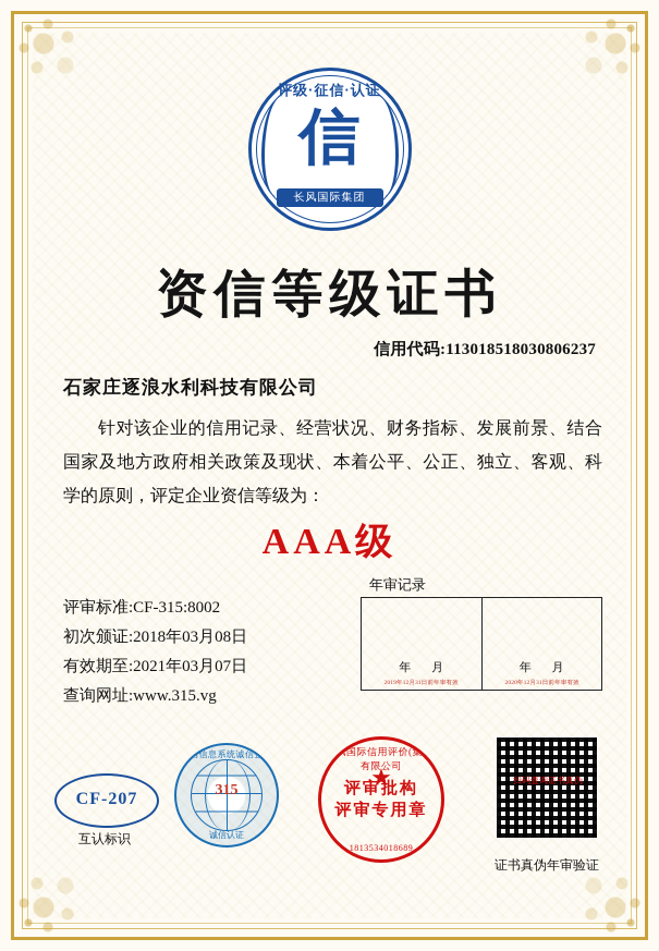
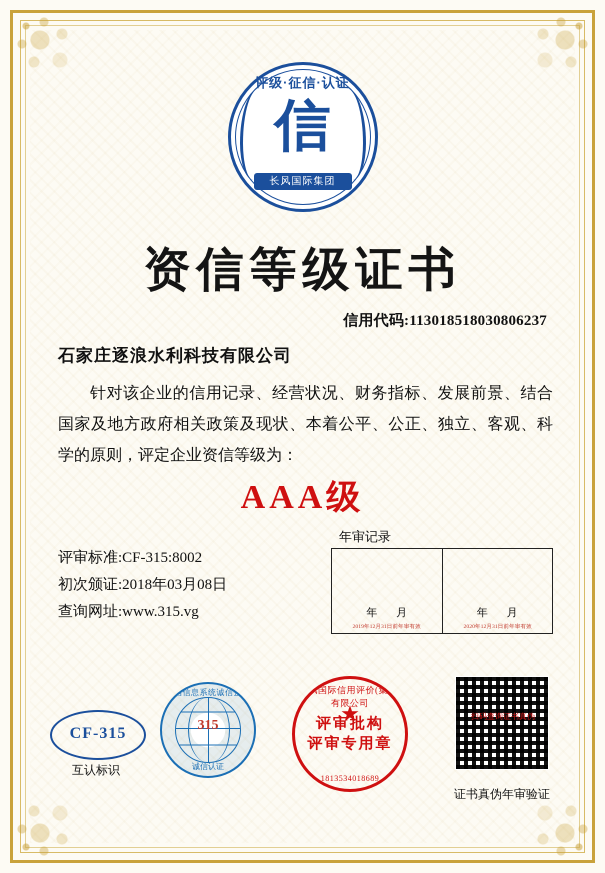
  评级·征信·认证
  信
  长风国际集团
  资信等级证书
  信用代码:113018518030806237
  石家庄逐浪水利科技有限公司
  针对该企业的信用记录、经营状况、财务指标、发展前景、结合国家及地方政府相关政策及现状、本着公平、公正、独立、客观、科学的原则，评定企业资信等级为：
  AAA级
  评审标准:CF-315:8002
  初次颁证:2018年03月08日
- 有效期至:2021年03月07日
  查询网址:www.315.vg
  年审记录
- CF-207
+ CF-315
  互认标识
  全国信息系统诚信企业
  315
  诚信认证
  长风国际信用评价(集团)有限公司
  ★
  评审批构
  评审专用章
  1813534018689
  扫码查询证书真伪
  证书真伪年审验证
